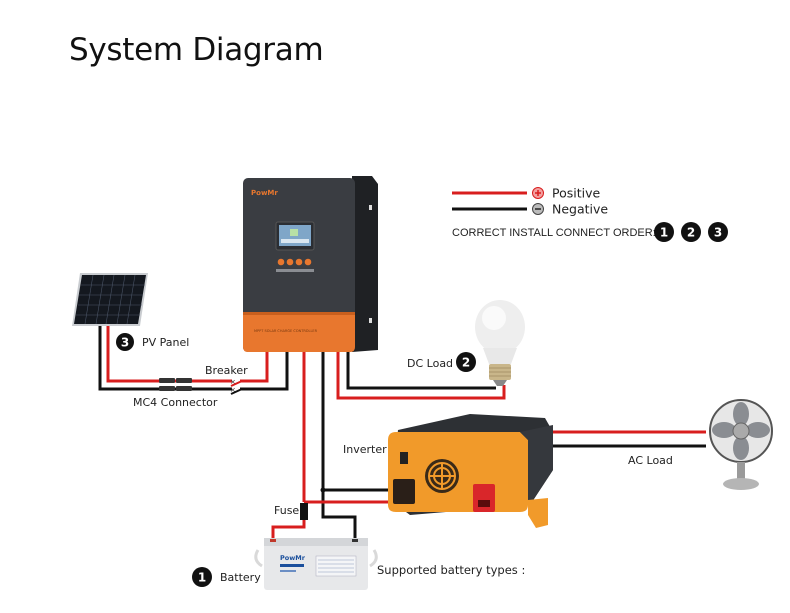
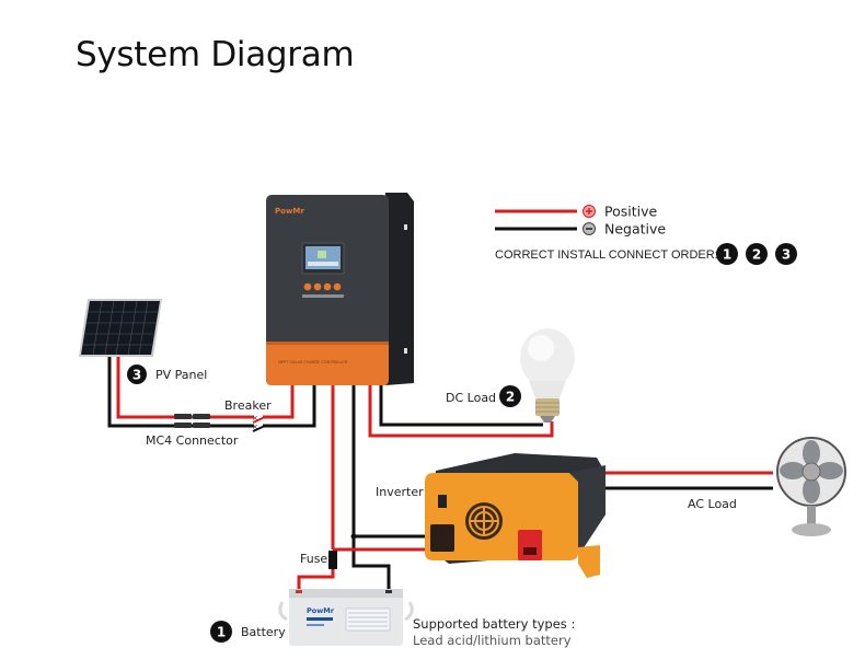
  System Diagram
  Positive
  Negative
  CORRECT INSTALL CONNECT ORDER
  1
  2
  3
  PowMr
  3
  PV Panel
  MC4 Connector
  ×
  ×
  Breaker
  DC Load
  2
  Inverter
  AC Load
  Fuse
  PowMr
  1
  Battery
  Supported battery types :
+ Lead acid/lithium battery
